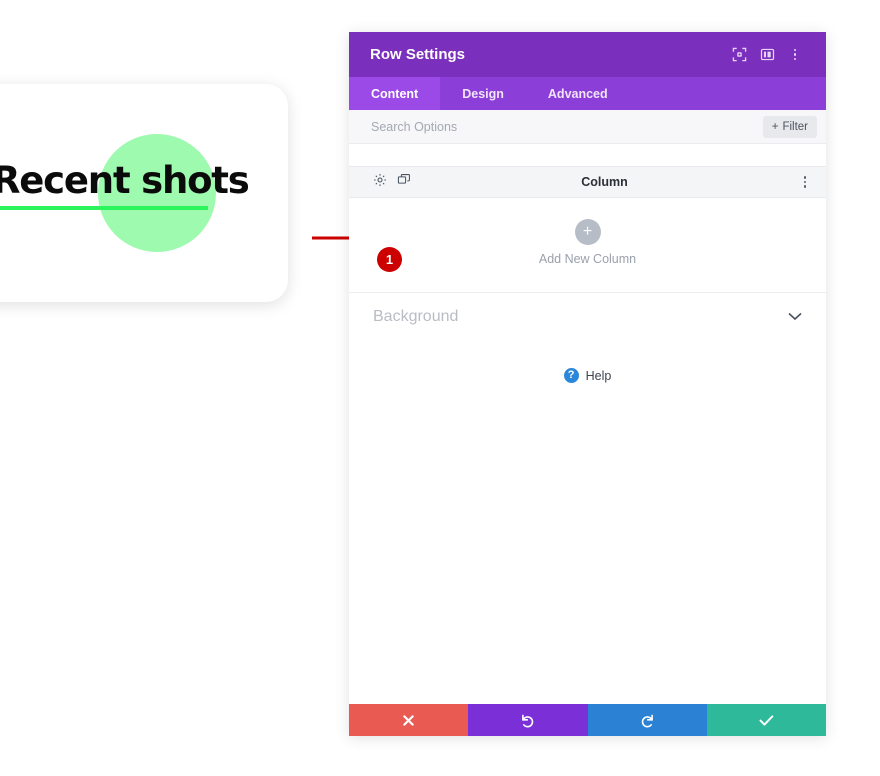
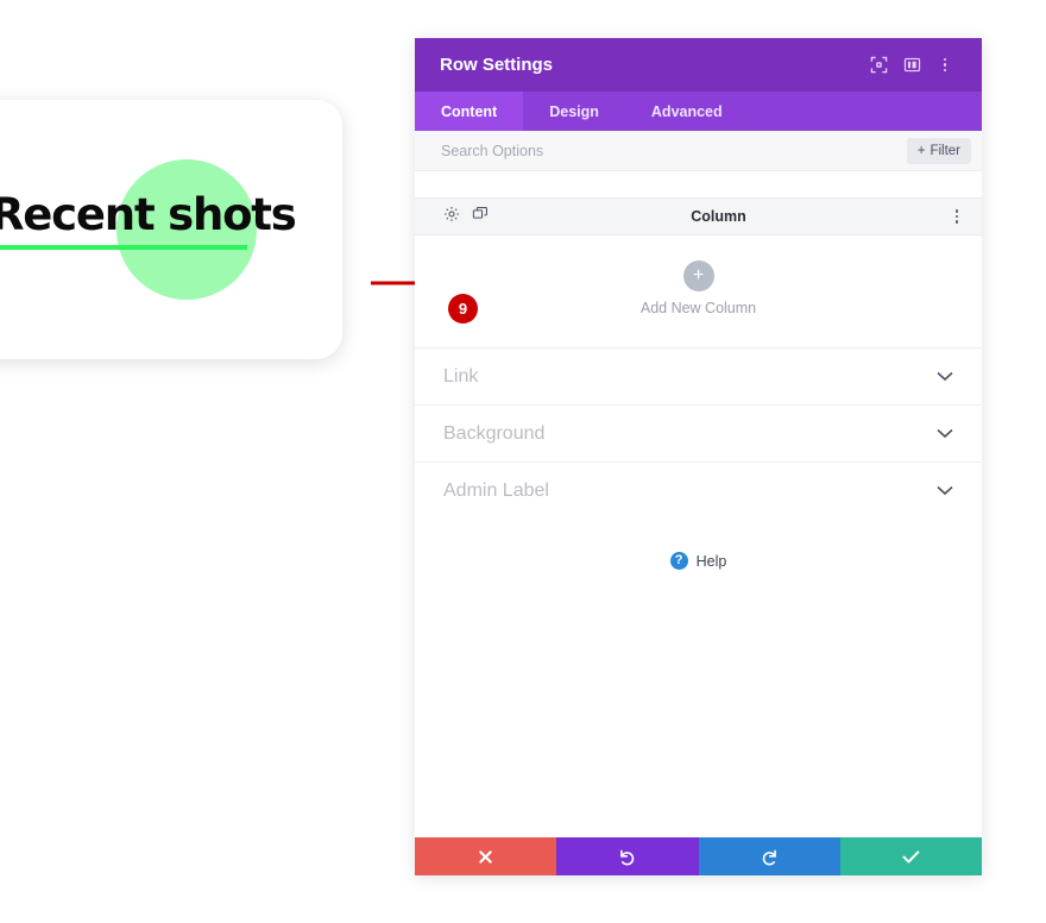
  Recent shots
- 1
+ 9
  Row Settings
  Content
  Design
  Advanced
  Search Options
  +
  Filter
  Column
  +
  Add New Column
+ Link
  Background
+ Admin Label
  ?
  Help
